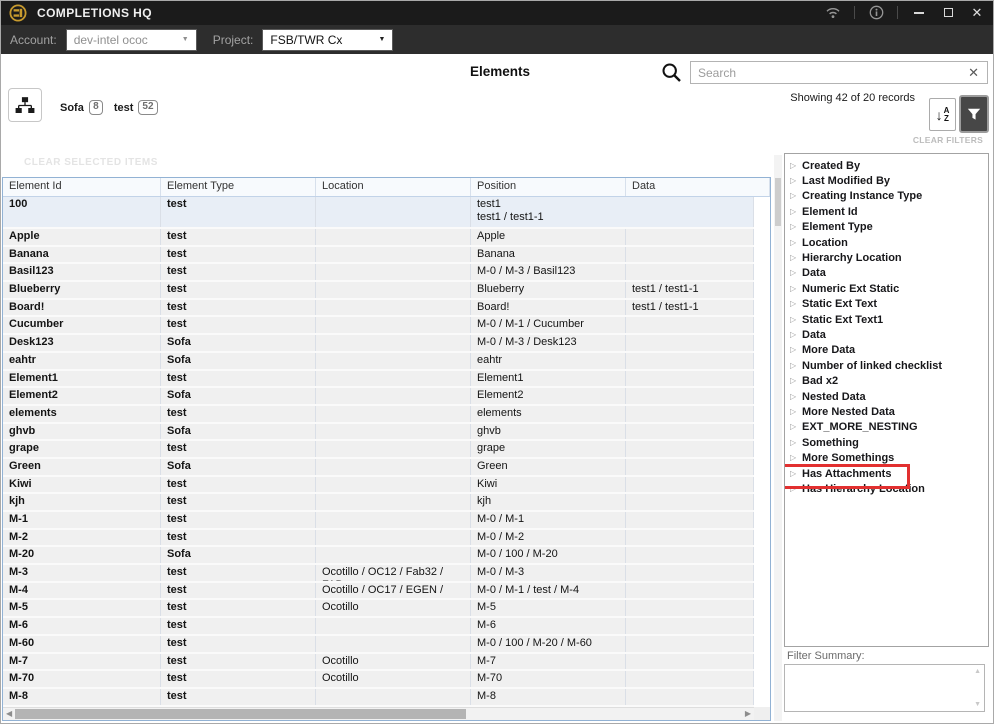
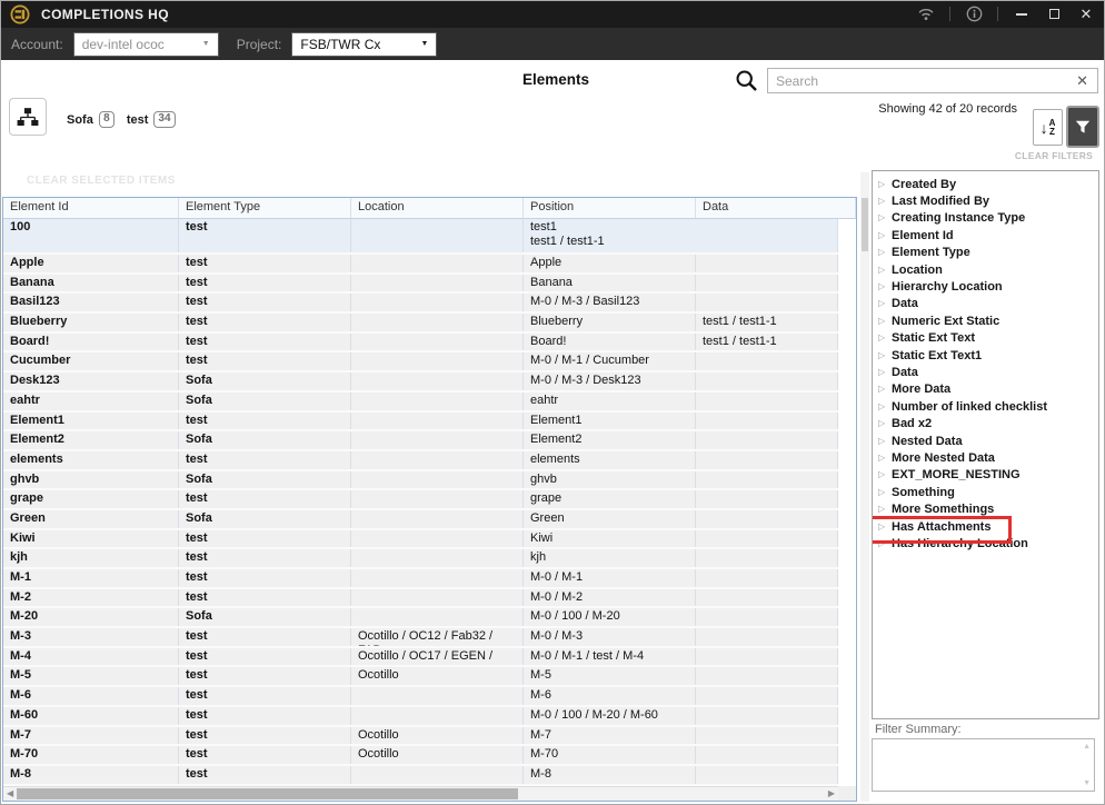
  COMPLETIONS HQ
  ✕
  Account:
  dev-intel ococ
  Project:
  FSB/TWR Cx
  Elements
  Search
  ✕
  Showing 42 of 20 records
  Sofa
  8
  test
- 52
+ 34
  ↓
  A
  Z
  CLEAR FILTERS
  CLEAR SELECTED ITEMS
  Element Id
  Element Type
  Location
  Position
  Data
  100
  test
  test1
  test1 / test1-1
  Apple
  test
  Apple
  Banana
  test
  Banana
  Basil123
  test
  M-0 / M-3 / Basil123
  Blueberry
  test
  Blueberry
  test1 / test1-1
  Board!
  test
  Board!
  test1 / test1-1
  Cucumber
  test
  M-0 / M-1 / Cucumber
  Desk123
  Sofa
  M-0 / M-3 / Desk123
  eahtr
  Sofa
  eahtr
  Element1
  test
  Element1
  Element2
  Sofa
  Element2
  elements
  test
  elements
  ghvb
  Sofa
  ghvb
  grape
  test
  grape
  Green
  Sofa
  Green
  Kiwi
  test
  Kiwi
  kjh
  test
  kjh
  M-1
  test
  M-0 / M-1
  M-2
  test
  M-0 / M-2
  M-20
  Sofa
  M-0 / 100 / M-20
  M-3
  test
  Ocotillo / OC12 / Fab32 /
  M-0 / M-3
  M-4
  test
  Ocotillo / OC17 / EGEN /
  M-0 / M-1 / test / M-4
  M-5
  test
  Ocotillo
  M-5
  M-6
  test
  M-6
  M-60
  test
  M-0 / 100 / M-20 / M-60
  M-7
  test
  Ocotillo
  M-7
  M-70
  test
  Ocotillo
  M-70
  M-8
  test
  M-8
  ◀
  ▶
  ▷
  Created By
  ▷
  Last Modified By
  ▷
  Creating Instance Type
  ▷
  Element Id
  ▷
  Element Type
  ▷
  Location
  ▷
  Hierarchy Location
  ▷
  Data
  ▷
  Numeric Ext Static
  ▷
  Static Ext Text
  ▷
  Static Ext Text1
  ▷
  Data
  ▷
  More Data
  ▷
  Number of linked checklist
  ▷
  Bad x2
  ▷
  Nested Data
  ▷
  More Nested Data
  ▷
  EXT_MORE_NESTING
  ▷
  Something
  ▷
  More Somethings
  ▷
  Has Attachments
  ▷
  Has Hierarchy Location
  Filter Summary:
